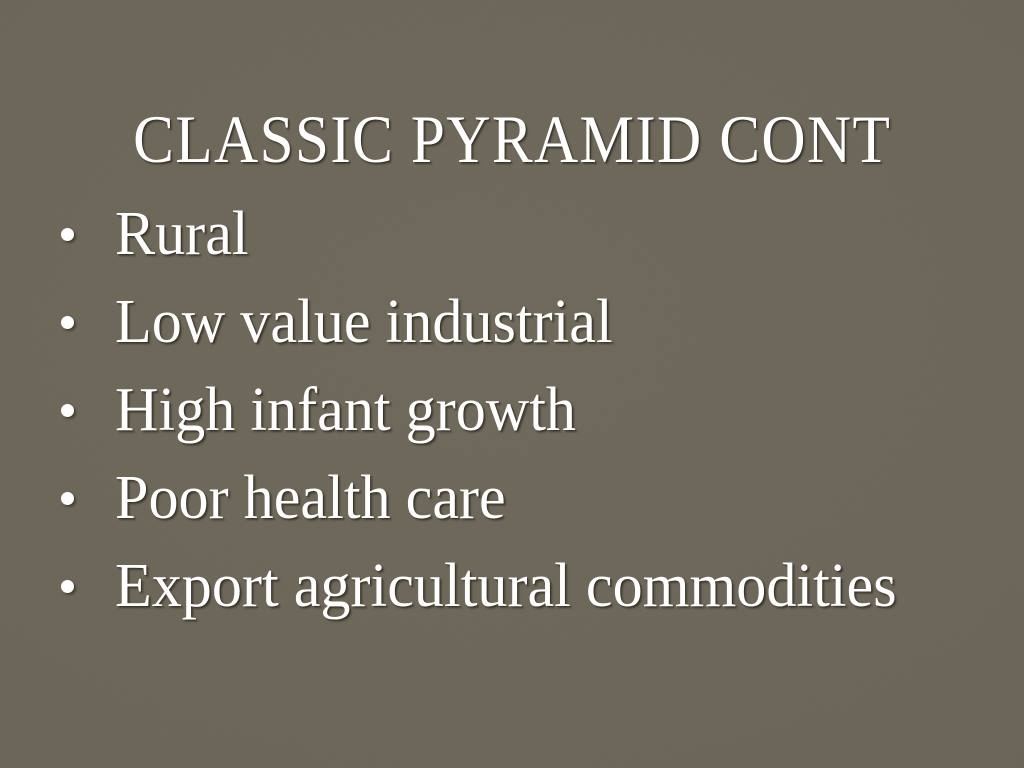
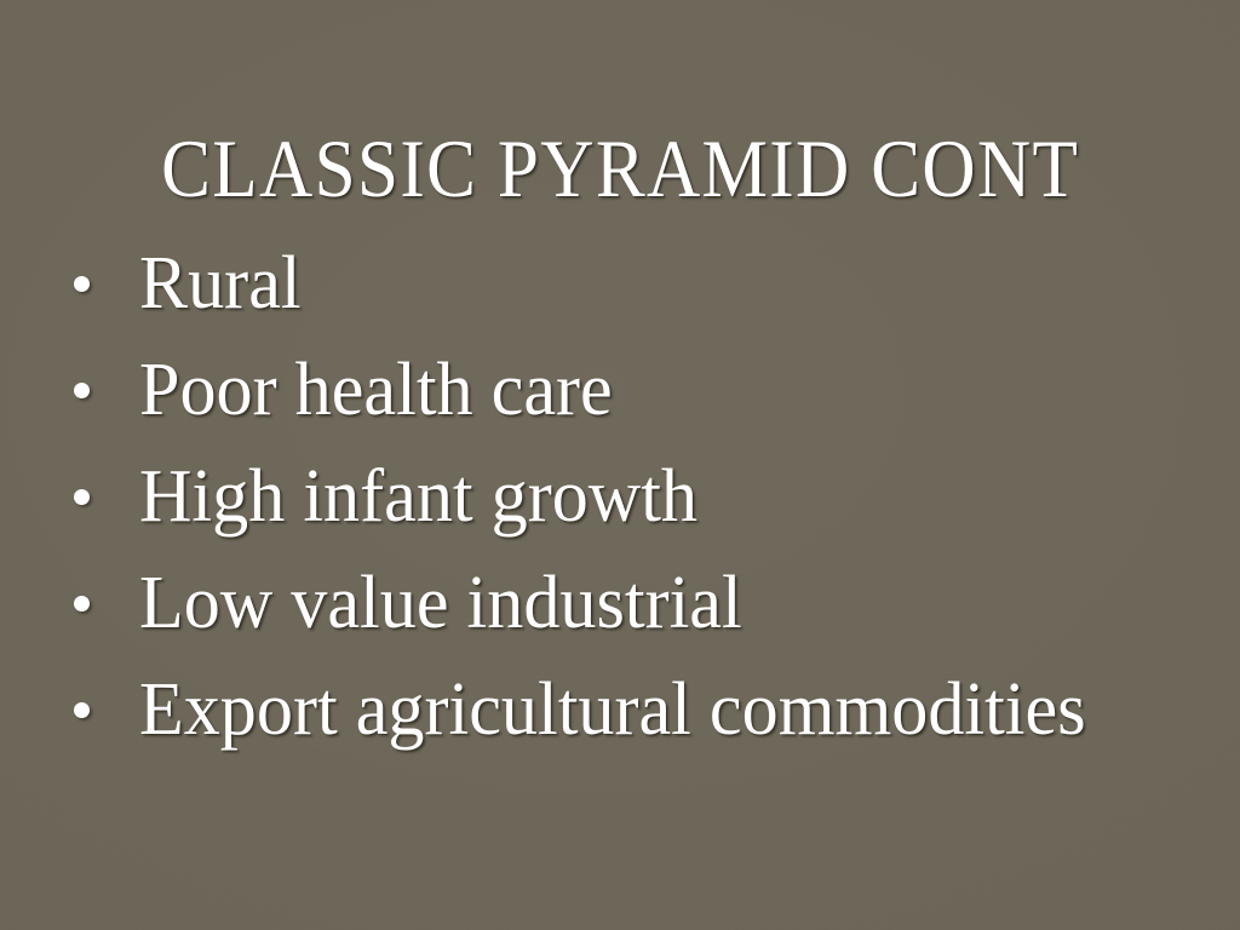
  CLASSIC PYRAMID CONT
  Rural
- Low value industrial
+ Poor health care
  High infant growth
- Poor health care
+ Low value industrial
  Export agricultural commodities
